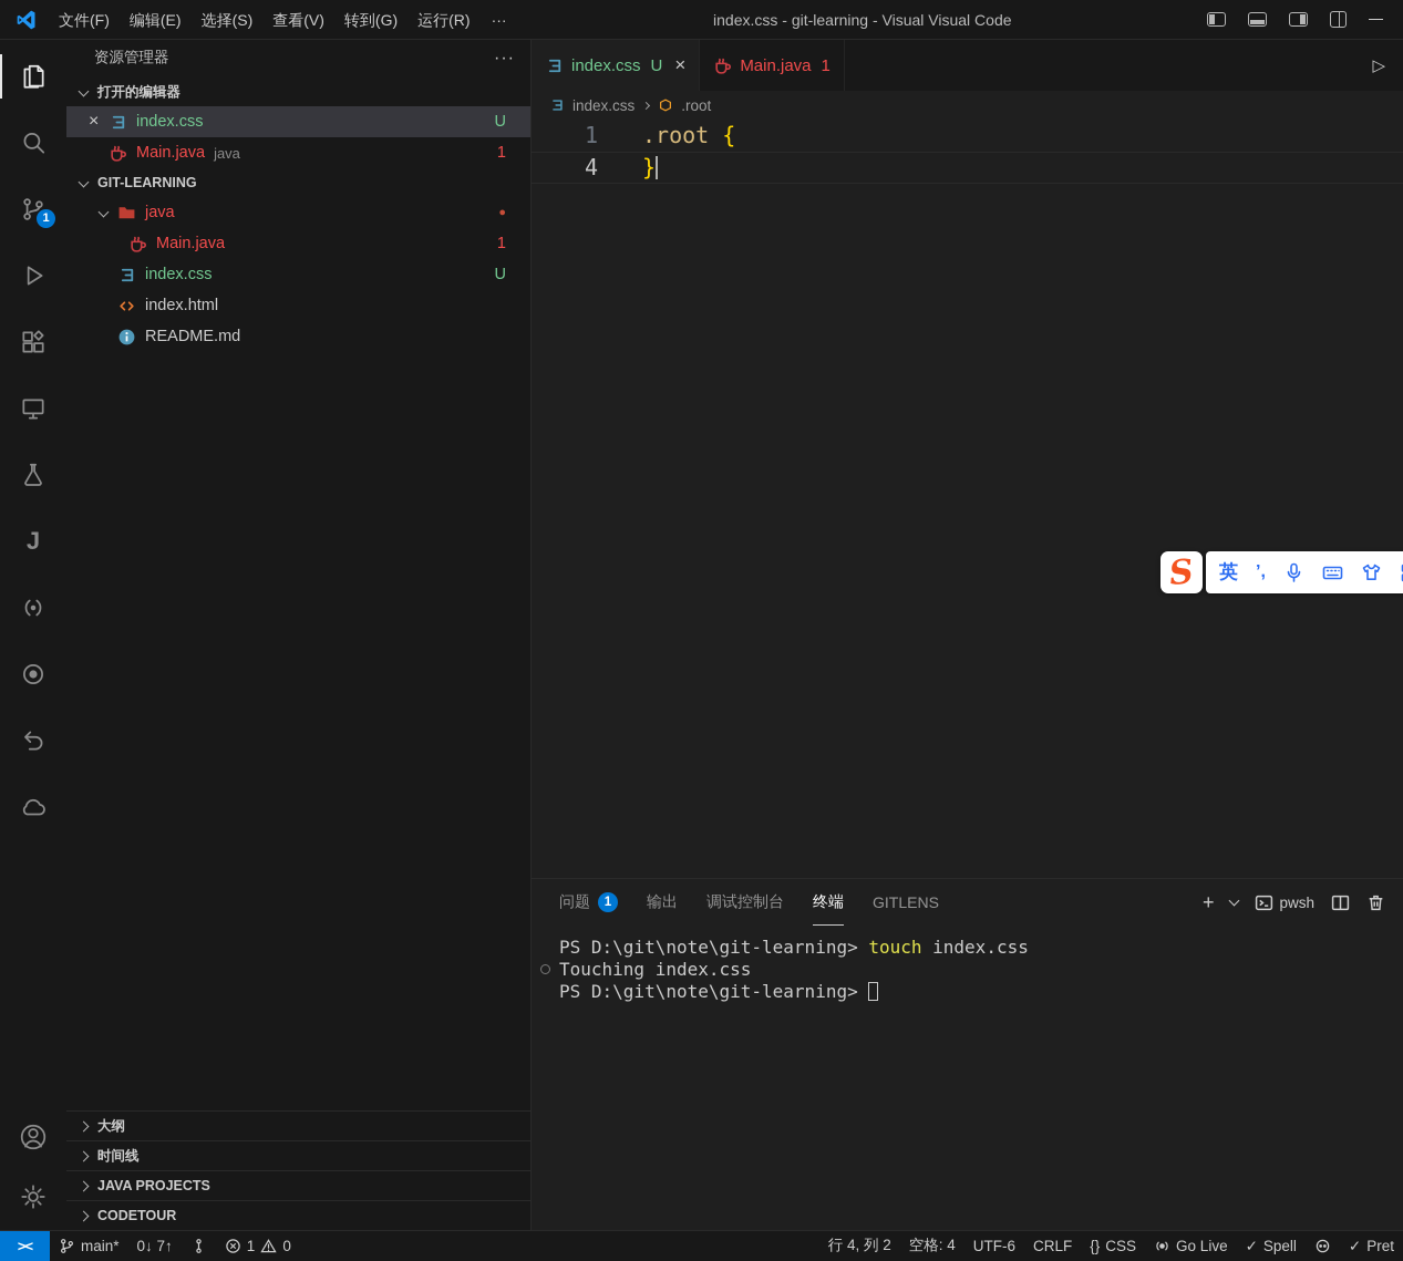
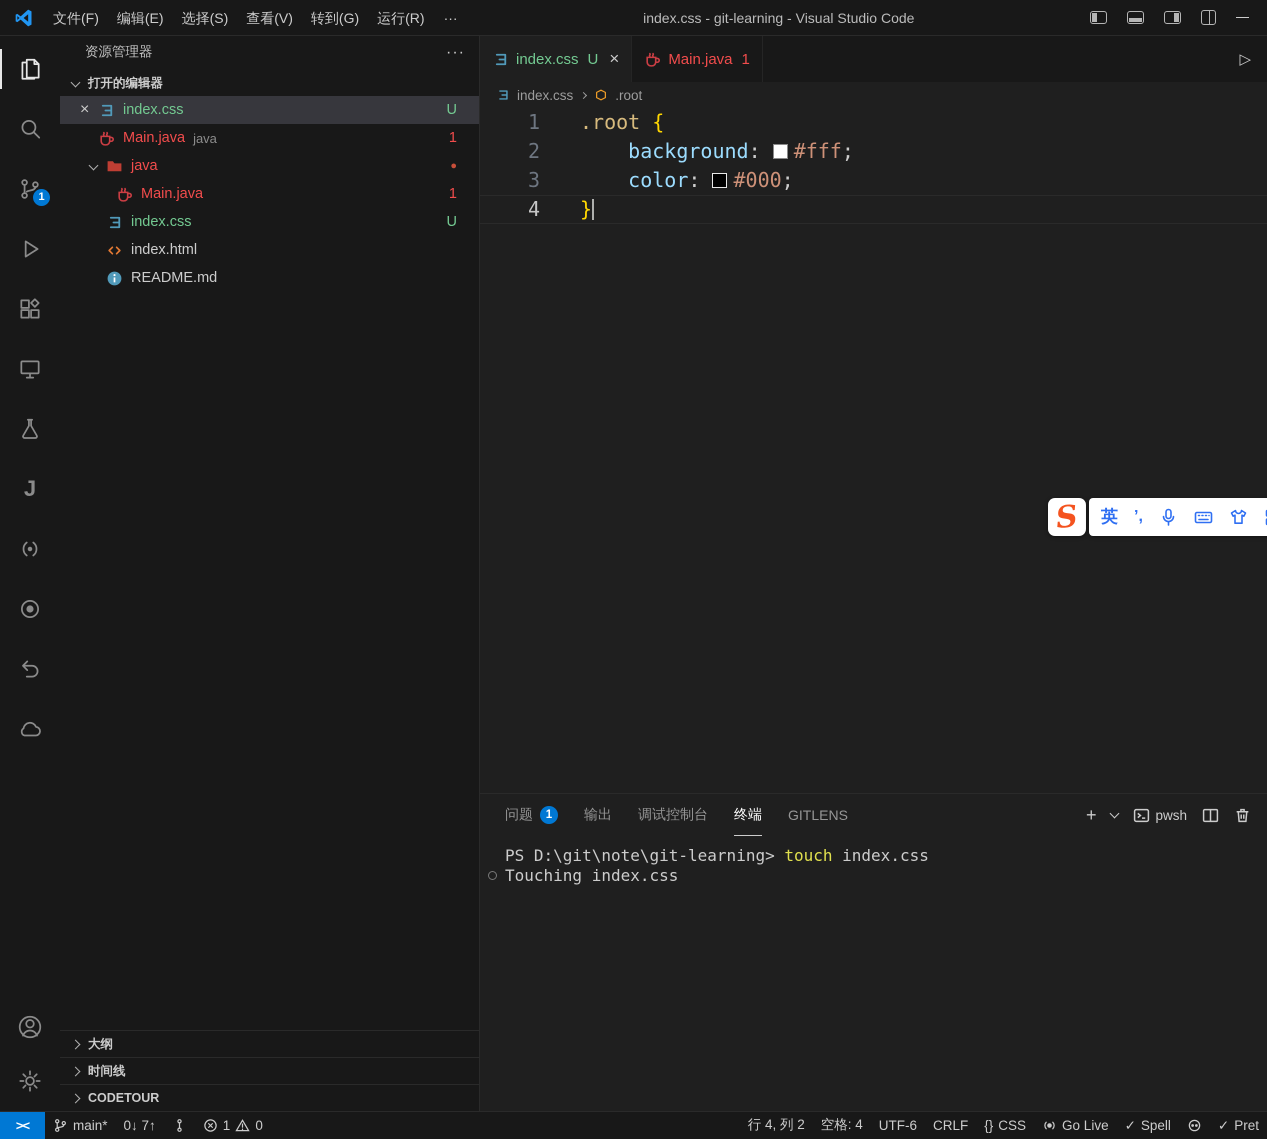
  文件(F)
  编辑(E)
  选择(S)
  查看(V)
  转到(G)
  运行(R)
  ···
- index.css - git-learning - Visual Visual Code
+ index.css - git-learning - Visual Studio Code
  1
  J
  资源管理器
  ···
  打开的编辑器
  ×
  index.css
  U
  Main.java
  java
  1
- GIT-LEARNING
  java
  ●
  Main.java
  1
  index.css
  U
  index.html
  README.md
  大纲
  时间线
- JAVA PROJECTS
  CODETOUR
  index.css
  U
  ×
  Main.java
  1
  ▷
  index.css
  .root
  1
  .root {
+ 2
+ background: #fff;
+ 3
+ color: #000;
  4
  }
  问题
  1
  输出
  调试控制台
  终端
  GITLENS
  +
  pwsh
  PS D:\git\note\git-learning> touch index.css
  Touching index.css
- PS D:\git\note\git-learning>
  ><
  main*
  0↓ 7↑
  1
  0
  行 4, 列 2
  空格: 4
  UTF-6
  CRLF
  {}
  CSS
  Go Live
  ✓
  Spell
  ✓
  Pret
  英
  ’,
